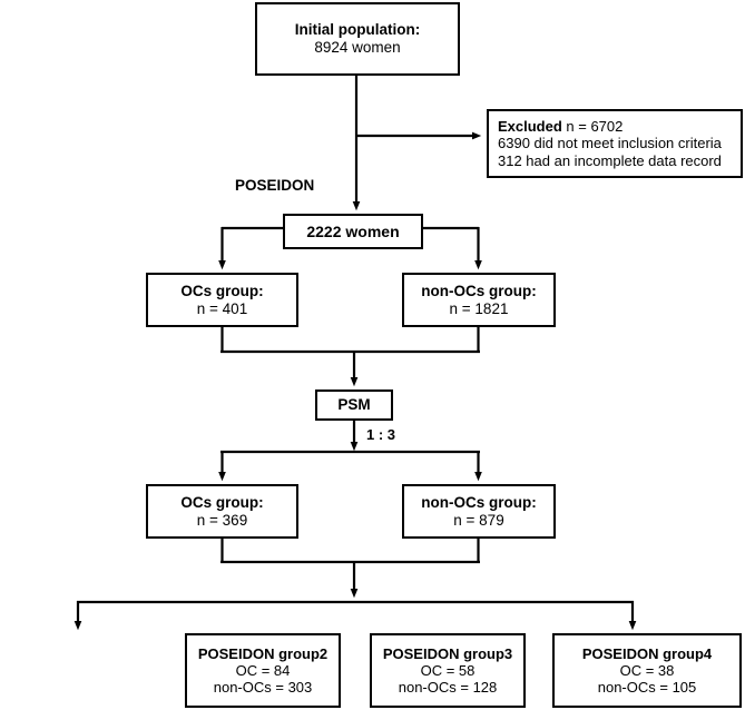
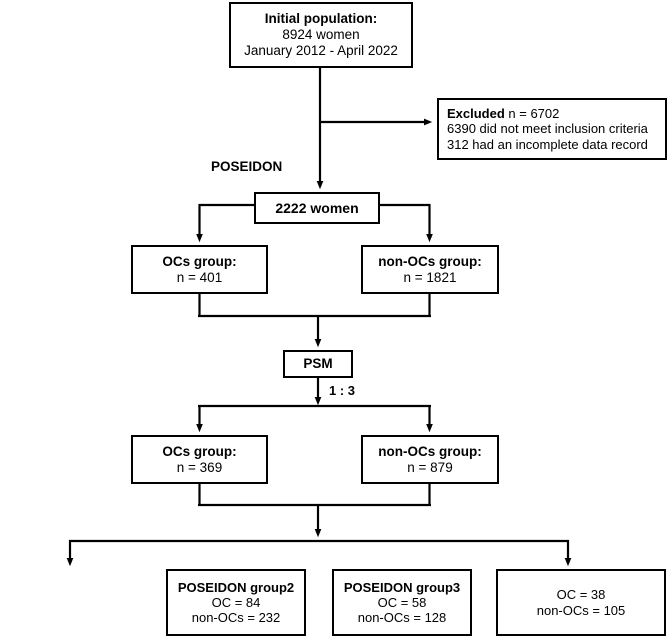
  Initial population:
  8924 women
+ January 2012 - April 2022
  Excluded n = 6702
  6390 did not meet inclusion criteria
  312 had an incomplete data record
  2222 women
  OCs group:
  n = 401
  non-OCs group:
  n = 1821
  PSM
  OCs group:
  n = 369
  non-OCs group:
  n = 879
  POSEIDON group2
  OC = 84
- non-OCs = 303
+ non-OCs = 232
  POSEIDON group3
  OC = 58
  non-OCs = 128
- POSEIDON group4
  OC = 38
  non-OCs = 105
  POSEIDON
  1 : 3
